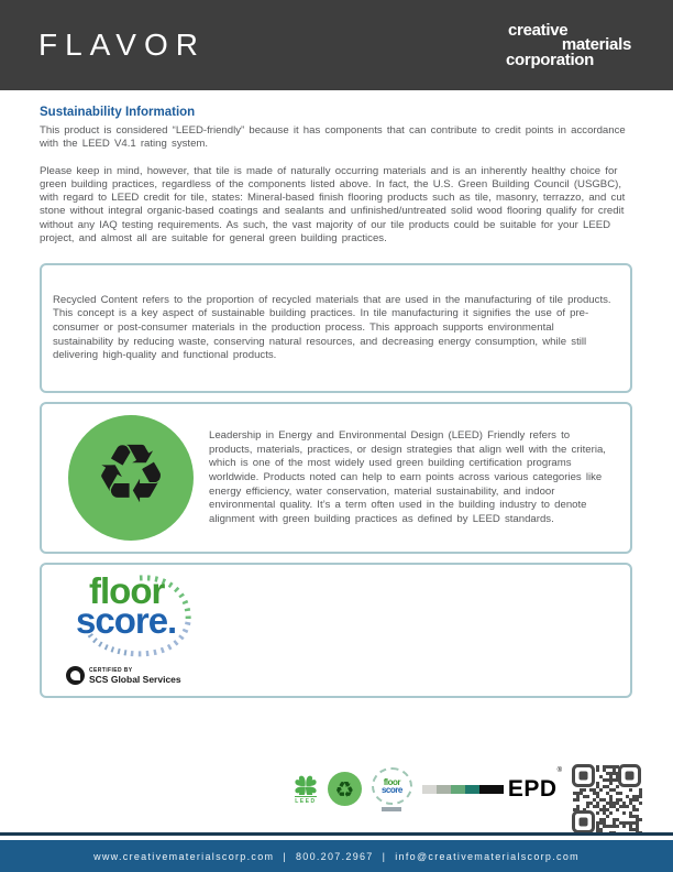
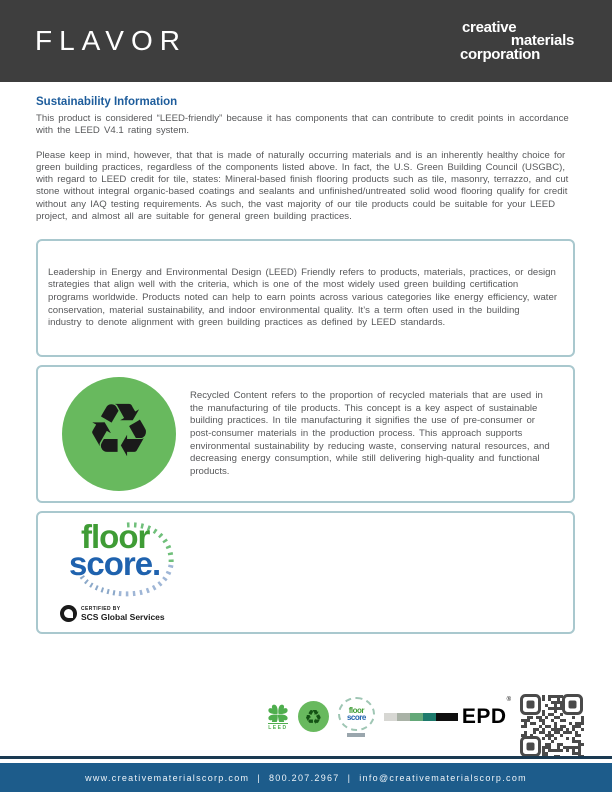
  FLAVOR
  creative
  materials
  corporation
  Sustainability Information
  This product is considered “LEED-friendly” because it has components that can contribute to credit points in accordance with the LEED V4.1 rating system.
- Please keep in mind, however, that tile is made of naturally occurring materials and is an inherently healthy choice for green building practices, regardless of the components listed above. In fact, the U.S. Green Building Council (USGBC), with regard to LEED credit for tile, states: Mineral-based finish flooring products such as tile, masonry, terrazzo, and cut stone without integral organic-based coatings and sealants and unfinished/untreated solid wood flooring qualify for credit without any IAQ testing requirements. As such, the vast majority of our tile products could be suitable for your LEED project, and almost all are suitable for general green building practices.
+ Please keep in mind, however, that that is made of naturally occurring materials and is an inherently healthy choice for green building practices, regardless of the components listed above. In fact, the U.S. Green Building Council (USGBC), with regard to LEED credit for tile, states: Mineral-based finish flooring products such as tile, masonry, terrazzo, and cut stone without integral organic-based coatings and sealants and unfinished/untreated solid wood flooring qualify for credit without any IAQ testing requirements. As such, the vast majority of our tile products could be suitable for your LEED project, and almost all are suitable for general green building practices.
- Recycled Content refers to the proportion of recycled materials that are used in the manufacturing of tile products. This concept is a key aspect of sustainable building practices. In tile manufacturing it signifies the use of pre-consumer or post-consumer materials in the production process. This approach supports environmental sustainability by reducing waste, conserving natural resources, and decreasing energy consumption, while still delivering high-quality and functional products.
+ Leadership in Energy and Environmental Design (LEED) Friendly refers to products, materials, practices, or design strategies that align well with the criteria, which is one of the most widely used green building certification programs worldwide. Products noted can help to earn points across various categories like energy efficiency, water conservation, material sustainability, and indoor environmental quality. It’s a term often used in the building industry to denote alignment with green building practices as defined by LEED standards.
  ♻
- Leadership in Energy and Environmental Design (LEED) Friendly refers to products, materials, practices, or design strategies that align well with the criteria, which is one of the most widely used green building certification programs worldwide. Products noted can help to earn points across various categories like energy efficiency, water conservation, material sustainability, and indoor environmental quality. It’s a term often used in the building industry to denote alignment with green building practices as defined by LEED standards.
+ Recycled Content refers to the proportion of recycled materials that are used in the manufacturing of tile products. This concept is a key aspect of sustainable building practices. In tile manufacturing it signifies the use of pre-consumer or post-consumer materials in the production process. This approach supports environmental sustainability by reducing waste, conserving natural resources, and decreasing energy consumption, while still delivering high-quality and functional products.
  floor
  score.
  SCS Global Services
  ♻
  floor
  score
  EPD
  www.creativematerialscorp.com
  |
  800.207.2967
  |
  info@creativematerialscorp.com
